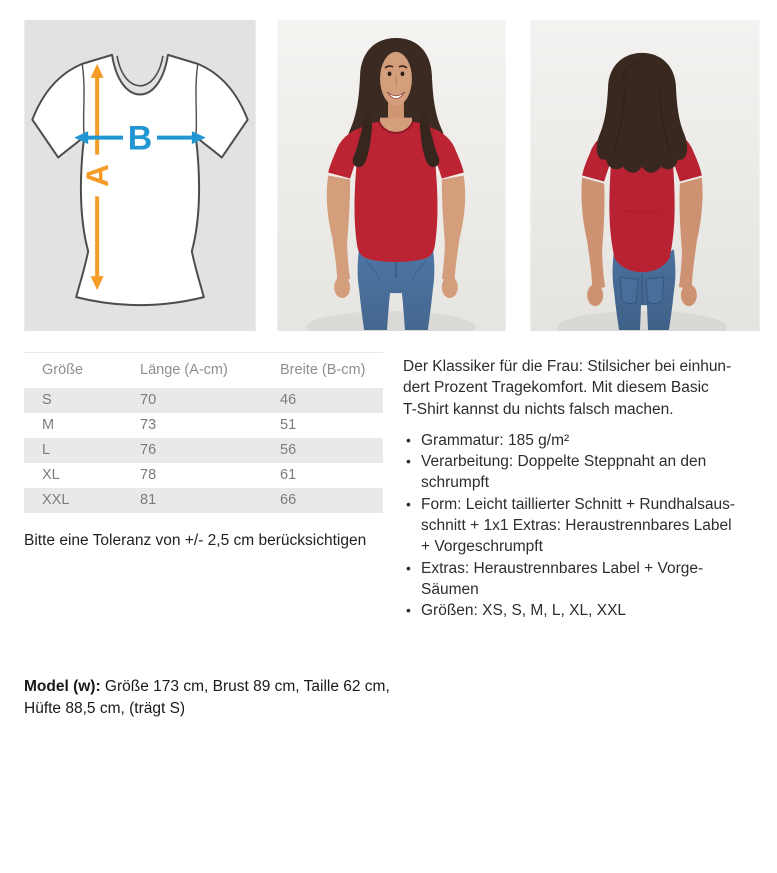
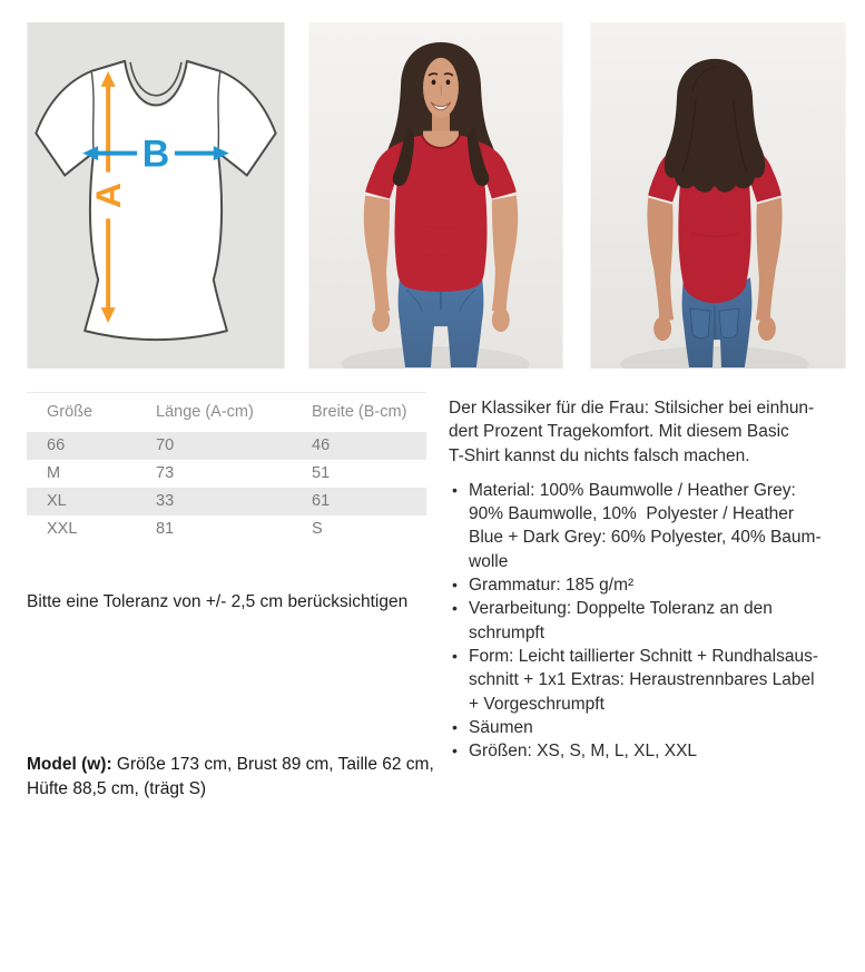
  B
  Größe	Länge (A-cm)	Breite (B-cm)
- S	70	46
+ 66	70	46
  M	73	51
- L	76	56
- XL	78	61
+ XL	33	61
- XXL	81	66
+ XXL	81	S
  Bitte eine Toleranz von +/- 2,5 cm berücksichtigen
  Model (w): Größe 173 cm, Brust 89 cm, Taille 62 cm, Hüfte 88,5 cm, (trägt S)
  Der Klassiker für die Frau: Stilsicher bei einhun-
  dert Prozent Tragekomfort. Mit diesem Basic
  T-Shirt kannst du nichts falsch machen.
+ Material: 100% Baumwolle / Heather Grey:
+ 90% Baumwolle, 10% Polyester / Heather
+ Blue + Dark Grey: 60% Polyester, 40% Baum-
+ wolle
  Grammatur: 185 g/m²
- Verarbeitung: Doppelte Steppnaht an den
+ Verarbeitung: Doppelte Toleranz an den
  schrumpft
  Form: Leicht taillierter Schnitt + Rundhalsaus-
  schnitt + 1x1 Extras: Heraustrennbares Label
  + Vorgeschrumpft
- Extras: Heraustrennbares Label + Vorge-
  Säumen
  Größen: XS, S, M, L, XL, XXL
